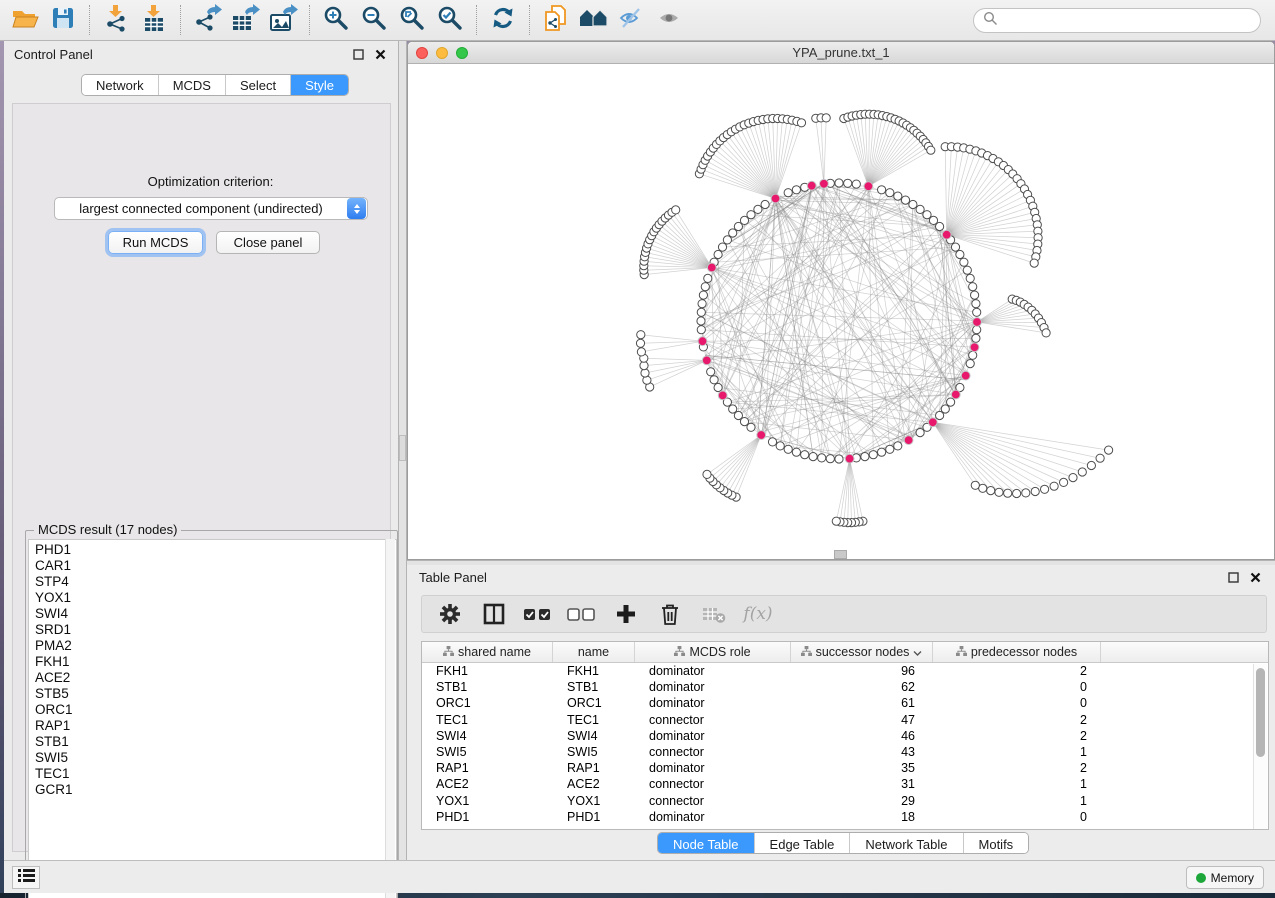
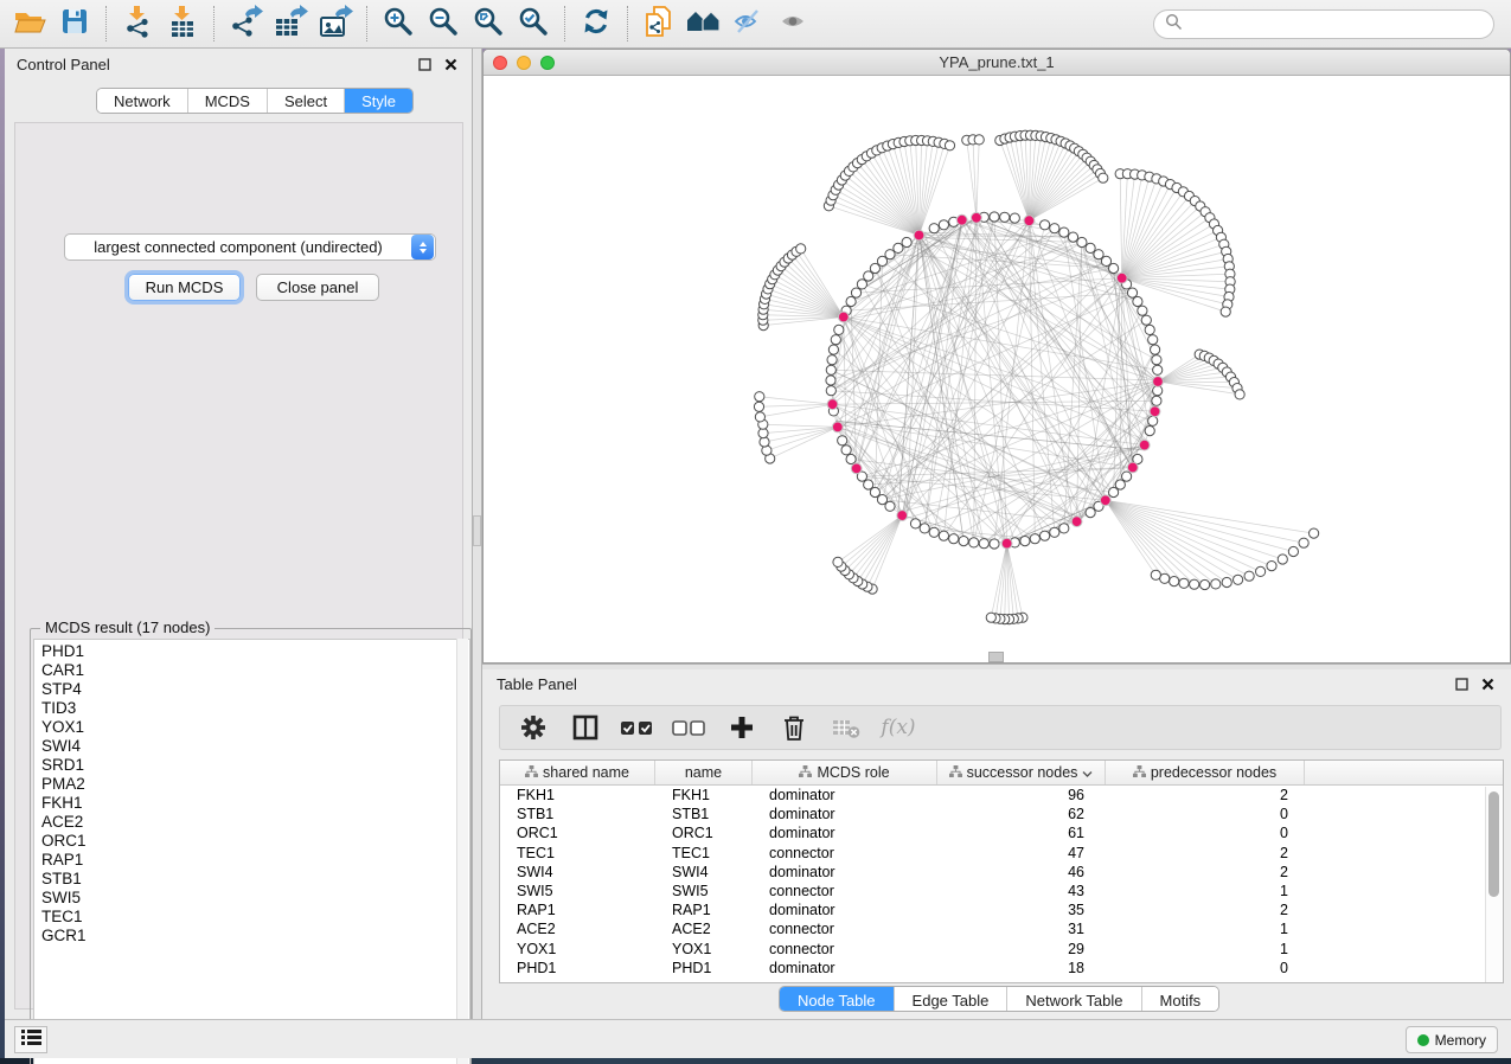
  Control Panel
  Network
  MCDS
  Select
  Style
- Optimization criterion:
  largest connected component (undirected)
  Run MCDS
  Close panel
  MCDS result (17 nodes)
  PHD1
  CAR1
  STP4
+ TID3
  YOX1
  SWI4
  SRD1
  PMA2
  FKH1
  ACE2
- STB5
  ORC1
  RAP1
  STB1
  SWI5
  TEC1
  GCR1
  YPA_prune.txt_1
  Table Panel
  f(x)
  shared name
  name
  MCDS role
  successor nodes
  predecessor nodes
  FKH1
  FKH1
  dominator
  96
  2
  STB1
  STB1
  dominator
  62
  0
  ORC1
  ORC1
  dominator
  61
  0
  TEC1
  TEC1
  connector
  47
  2
  SWI4
  SWI4
  dominator
  46
  2
  SWI5
  SWI5
  connector
  43
  1
  RAP1
  RAP1
  dominator
  35
  2
  ACE2
  ACE2
  connector
  31
  1
  YOX1
  YOX1
  connector
  29
  1
  PHD1
  PHD1
  dominator
  18
  0
  Node Table
  Edge Table
  Network Table
  Motifs
  Memory
